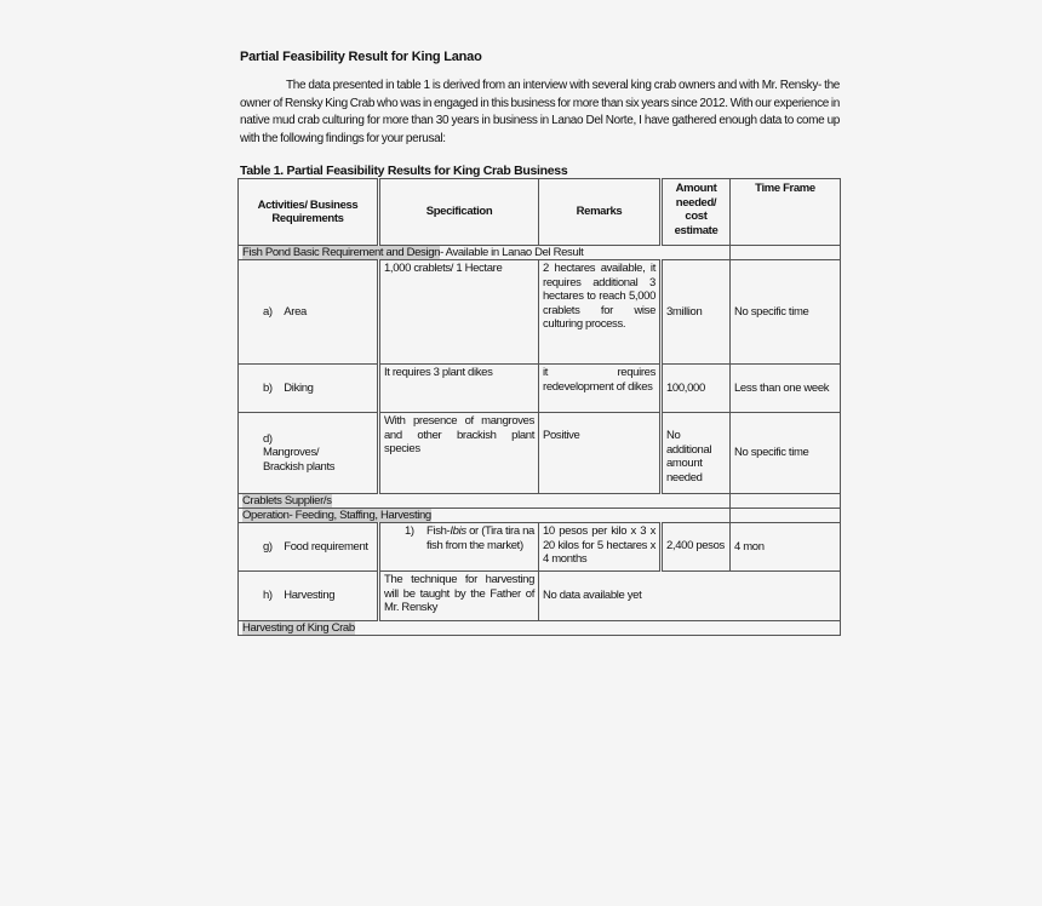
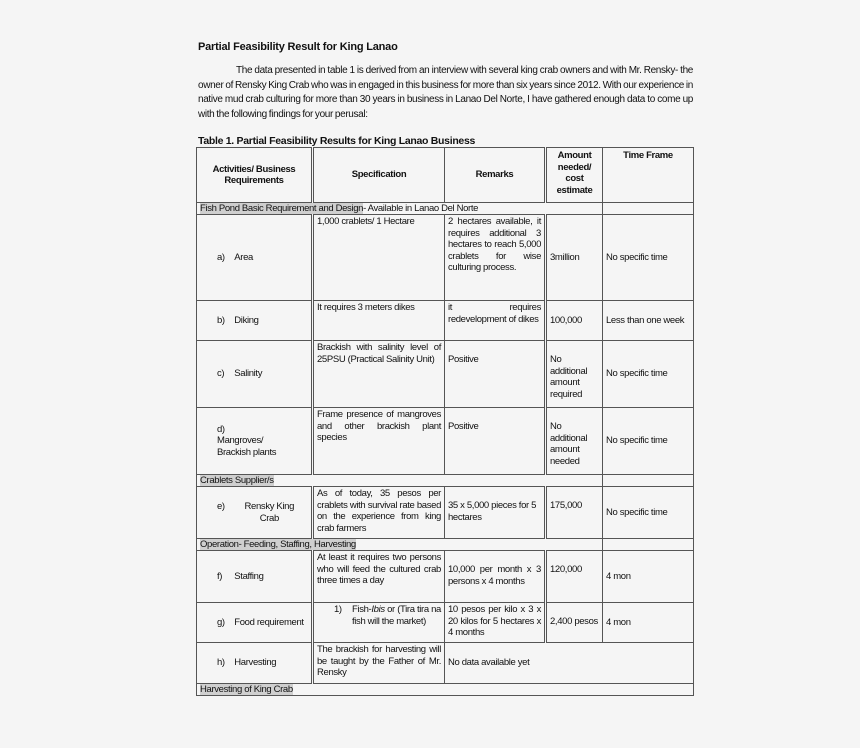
  Partial Feasibility Result for King Lanao
  The data presented in table 1 is derived from an interview with several king crab owners and with Mr. Rensky- the owner of Rensky King Crab who was in engaged in this business for more than six years since 2012. With our experience in native mud crab culturing for more than 30 years in business in Lanao Del Norte, I have gathered enough data to come up with the following findings for your perusal:
- Table 1. Partial Feasibility Results for King Crab Business
+ Table 1. Partial Feasibility Results for King Lanao Business
  Activities/ Business Requirements	Specification	Remarks	Amount needed/ cost estimate	Time Frame
- Fish Pond Basic Requirement and Design- Available in Lanao Del Result
+ Fish Pond Basic Requirement and Design- Available in Lanao Del Norte
  a) Area	1,000 crablets/ 1 Hectare	2 hectares available, it requires additional 3 hectares to reach 5,000 crablets for wise culturing process.	3million	No specific time
- b) Diking	It requires 3 plant dikes	it requires redevelopment of dikes	100,000	Less than one week
+ b) Diking	It requires 3 meters dikes	it requires redevelopment of dikes	100,000	Less than one week
+ c) Salinity	Brackish with salinity level of 25PSU (Practical Salinity Unit)	Positive	No additional amount required	No specific time
- d) Mangroves/ Brackish plants	With presence of mangroves and other brackish plant species	Positive	No additional amount needed	No specific time
+ d) Mangroves/ Brackish plants	Frame presence of mangroves and other brackish plant species	Positive	No additional amount needed	No specific time
  Crablets Supplier/s
+ e) Rensky King Crab	As of today, 35 pesos per crablets with survival rate based on the experience from king crab farmers	35 x 5,000 pieces for 5 hectares	175,000	No specific time
  Operation- Feeding, Staffing, Harvesting
+ f) Staffing	At least it requires two persons who will feed the cultured crab three times a day	10,000 per month x 3 persons x 4 months	120,000	4 mon
- g) Food requirement	1) Fish-Ibis or (Tira tira na fish from the market)	10 pesos per kilo x 3 x 20 kilos for 5 hectares x 4 months	2,400 pesos	4 mon
+ g) Food requirement	1) Fish-Ibis or (Tira tira na fish will the market)	10 pesos per kilo x 3 x 20 kilos for 5 hectares x 4 months	2,400 pesos	4 mon
- h) Harvesting	The technique for harvesting will be taught by the Father of Mr. Rensky	No data available yet
+ h) Harvesting	The brackish for harvesting will be taught by the Father of Mr. Rensky	No data available yet
  Harvesting of King Crab
